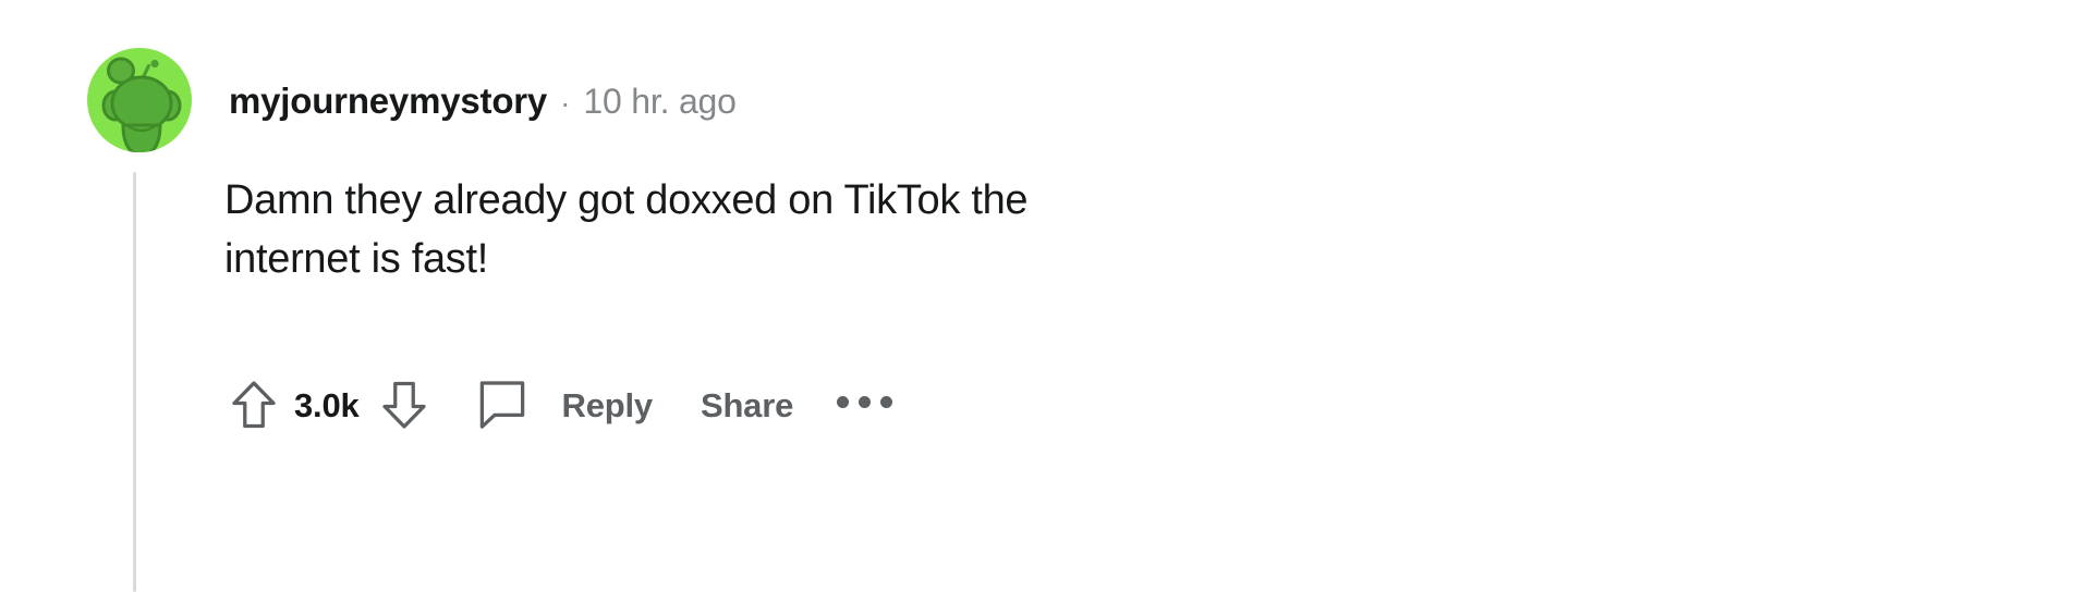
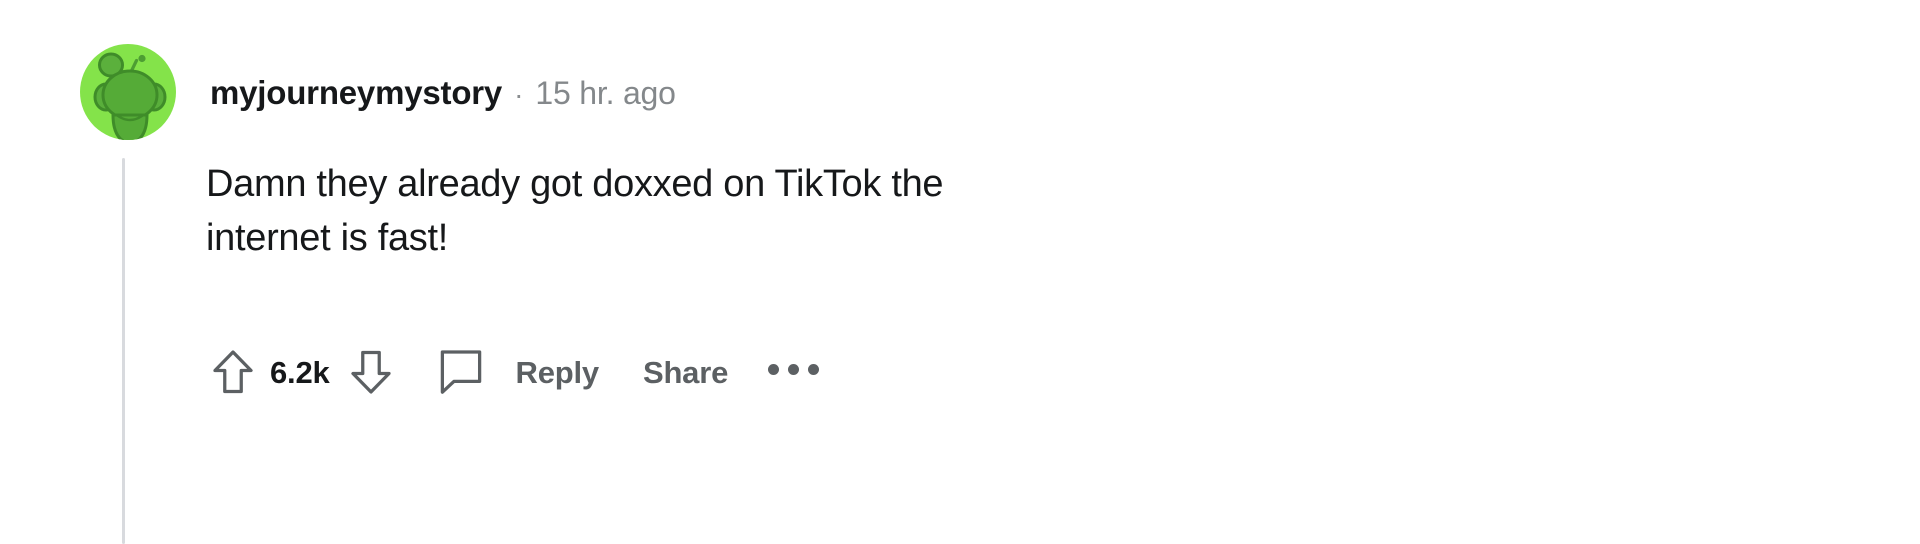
  myjourneymystory
  ·
- 10 hr. ago
+ 15 hr. ago
  Damn they already got doxxed on TikTok the
  internet is fast!
- 3.0k
+ 6.2k
  Reply
  Share
